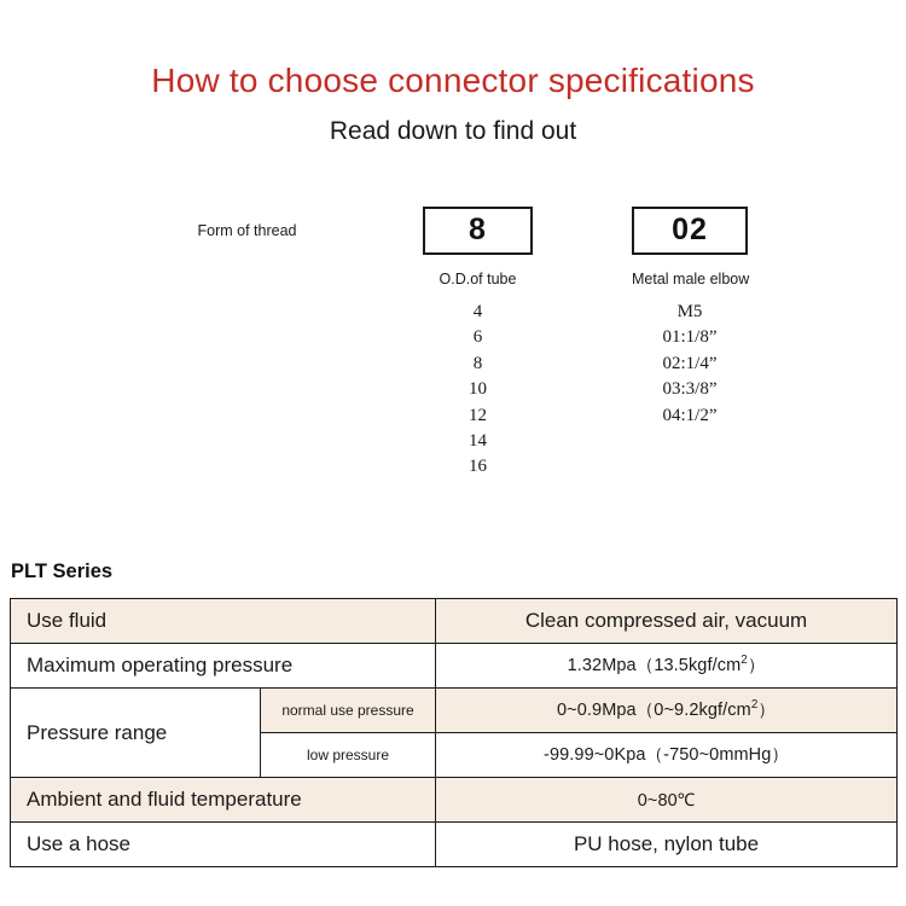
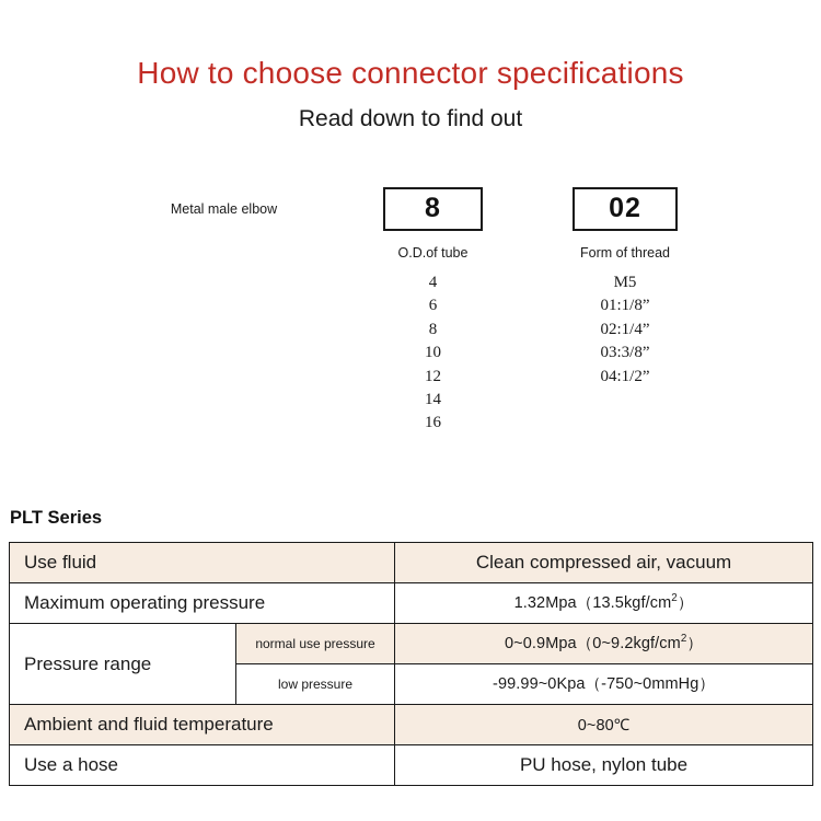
  How to choose connector specifications
  Read down to find out
- Form of thread
+ Metal male elbow
  8
  O.D.of tube
  4
  6
  8
  10
  12
  14
  16
  02
- Metal male elbow
+ Form of thread
  M5
  01:1/8”
  02:1/4”
  03:3/8”
  04:1/2”
  PLT Series
  Use fluid	Clean compressed air, vacuum
  Maximum operating pressure	1.32Mpa（13.5kgf/cm2）
  Pressure range	normal use pressure	0~0.9Mpa（0~9.2kgf/cm2）
  low pressure	-99.99~0Kpa（-750~0mmHg）
  Ambient and fluid temperature	0~80℃
  Use a hose	PU hose, nylon tube
